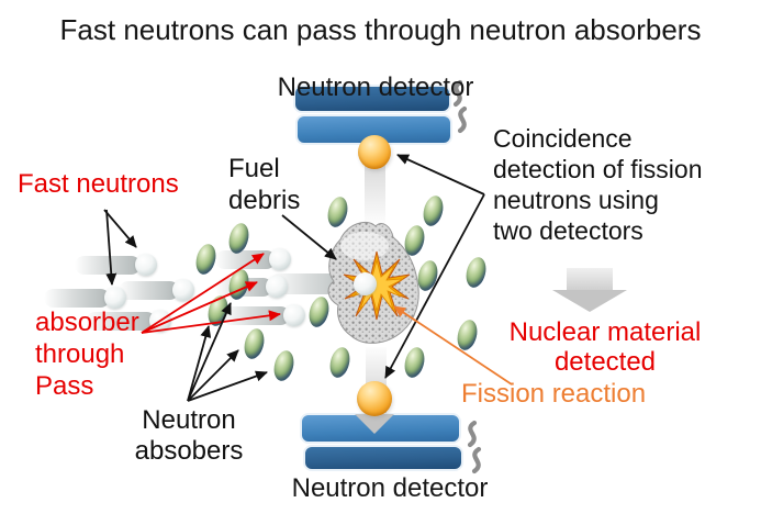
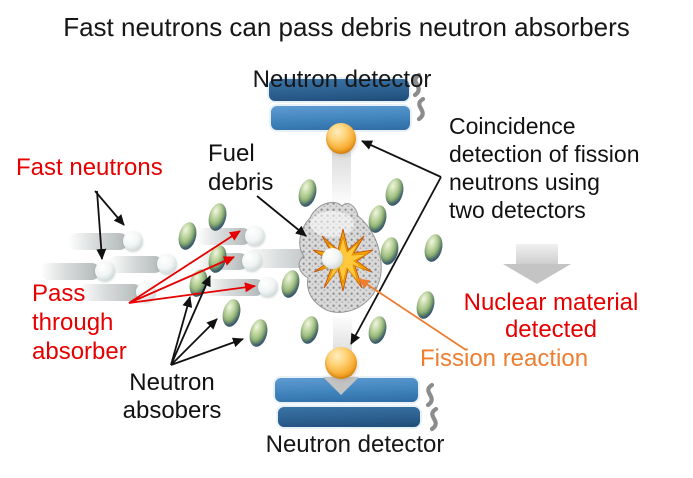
- Fast neutrons can pass through neutron absorbers
+ Fast neutrons can pass debris neutron absorbers
  Neutron detector
  Neutron detector
  Fast neutrons
  Fuel
  debris
- absorber
+ Pass
  through
- Pass
+ absorber
  Neutron
  absobers
  Coincidence
  detection of fission
  neutrons using
  two detectors
  Nuclear material
  detected
  Fission reaction
